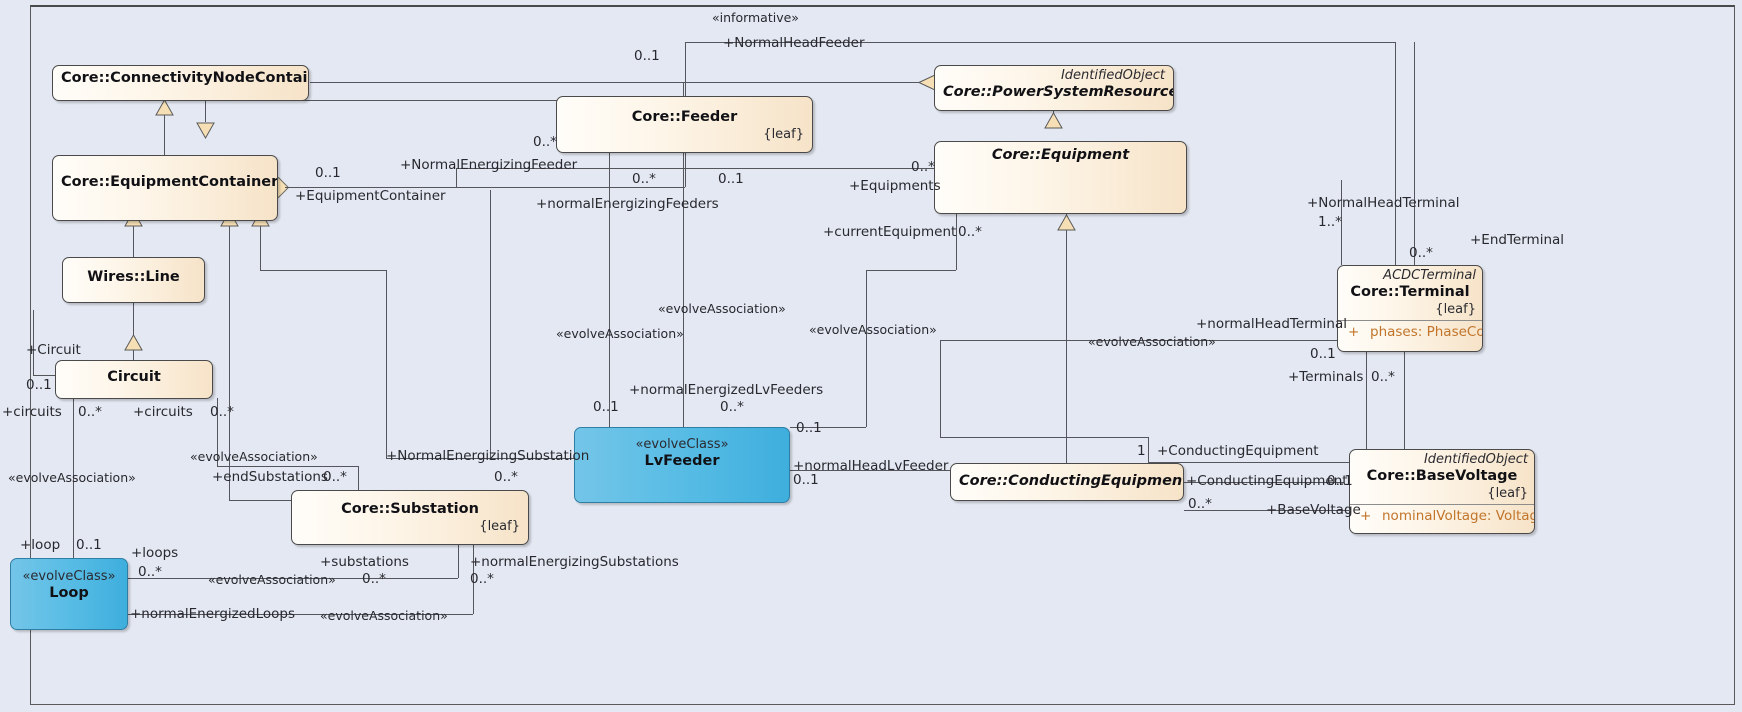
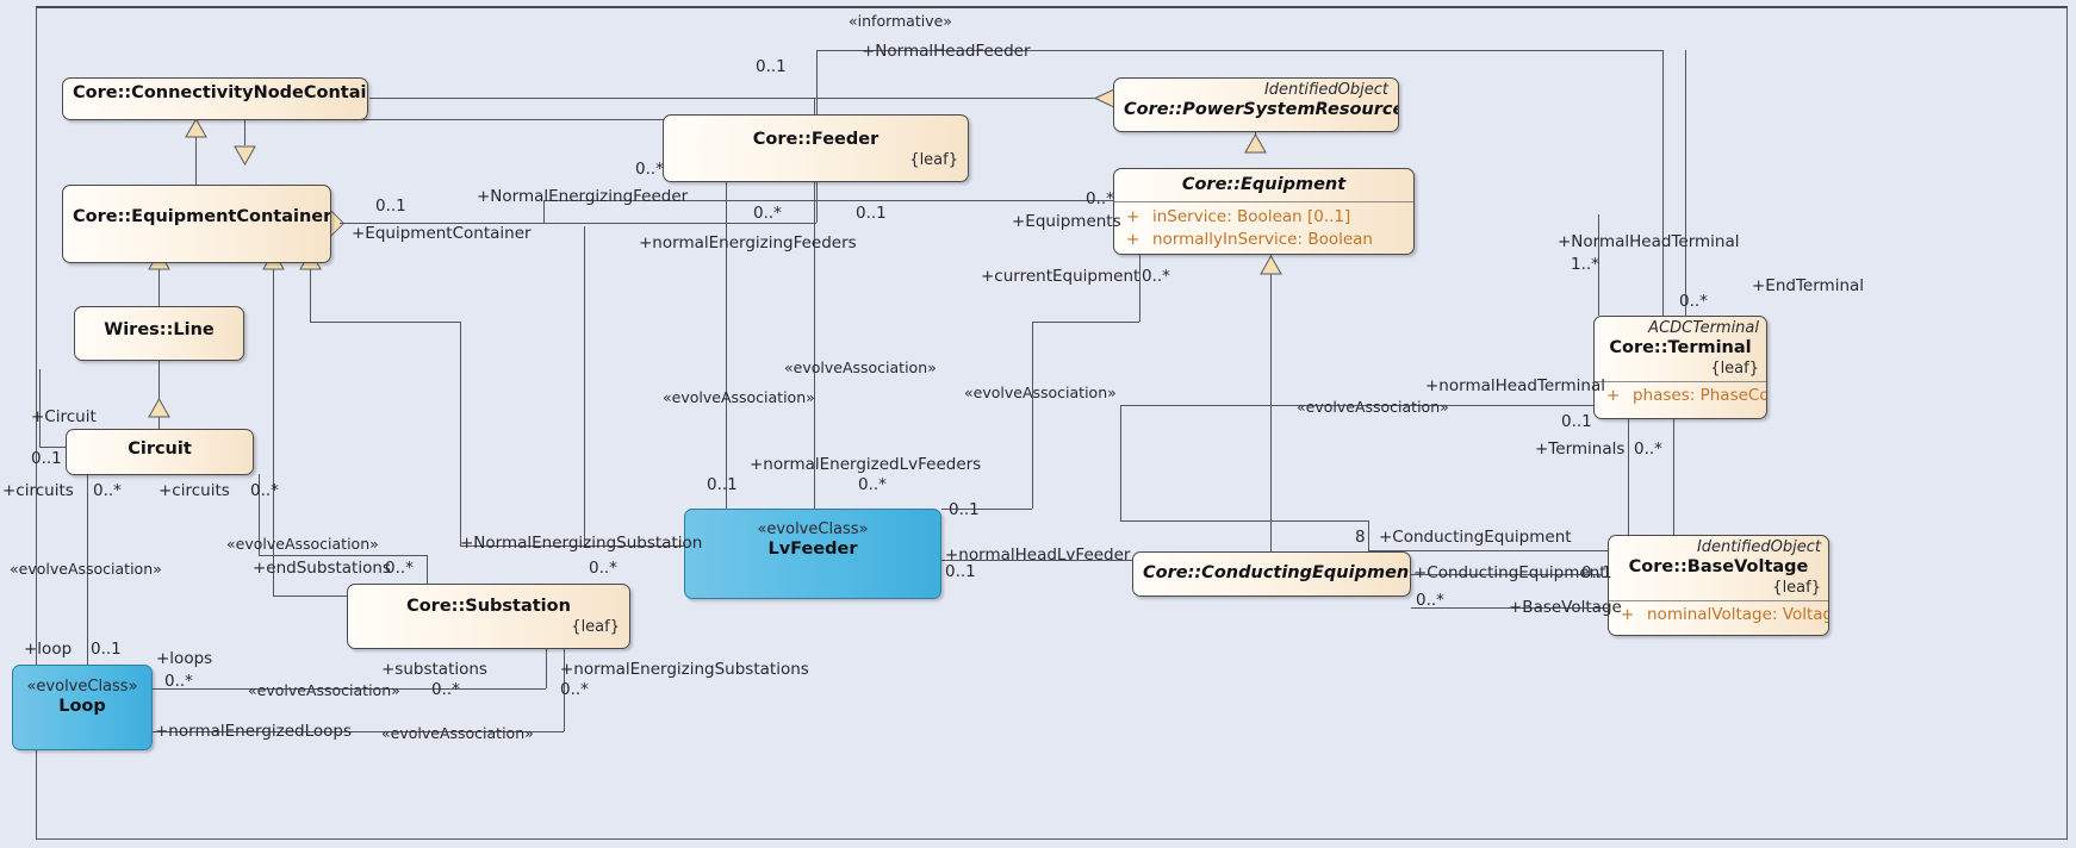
  Core::ConnectivityNodeContai
  Core::EquipmentContainer
  Wires::Line
  Circuit
  Core::Feeder
  {leaf}
  IdentifiedObject
  Core::PowerSystemResourc
  Core::Equipment
+ + inService: Boolean [0..1]
+ + normallyInService: Boolean
  ACDCTerminal
  Core::Terminal
  {leaf}
  + phases: PhaseCo
  Core::ConductingEquipmen
  IdentifiedObject
  Core::BaseVoltage
  {leaf}
  + nominalVoltage: Voltag
  Core::Substation
  {leaf}
  «evolveClass»
  LvFeeder
  «evolveClass»
  Loop
  «informative»
  +NormalHeadFeeder
  0..1
  +NormalEnergizingFeeder
  0..*
  0..1
  +EquipmentContainer
  +normalEnergizingFeeders
  0..*
  0..1
  +Equipments
  0..*
  +currentEquipment
  0..*
  +NormalHeadTerminal
  1..*
  +EndTerminal
  0..*
  «evolveAssociation»
  «evolveAssociation»
  «evolveAssociation»
  «evolveAssociation»
  +normalHeadTerminal
  0..1
  +Terminals
  0..*
  +Circuit
  0..1
  +circuits
  0..*
  +circuits
  0..*
  «evolveAssociation»
  +endSubstations
  0..*
  +NormalEnergizingSubstation
  0..*
  +normalEnergizedLvFeeders
  0..1
  0..*
  0..1
  +normalHeadLvFeeder
  0..1
  «evolveAssociation»
  +ConductingEquipment
- 1
+ 8
  +ConductingEquipment
  0..1
  +BaseVoltage
  0..*
  +loop
  0..1
  +loops
  0..*
  «evolveAssociation»
  0..*
  +substations
  +normalEnergizedLoops
  «evolveAssociation»
  +normalEnergizingSubstations
  0..*
